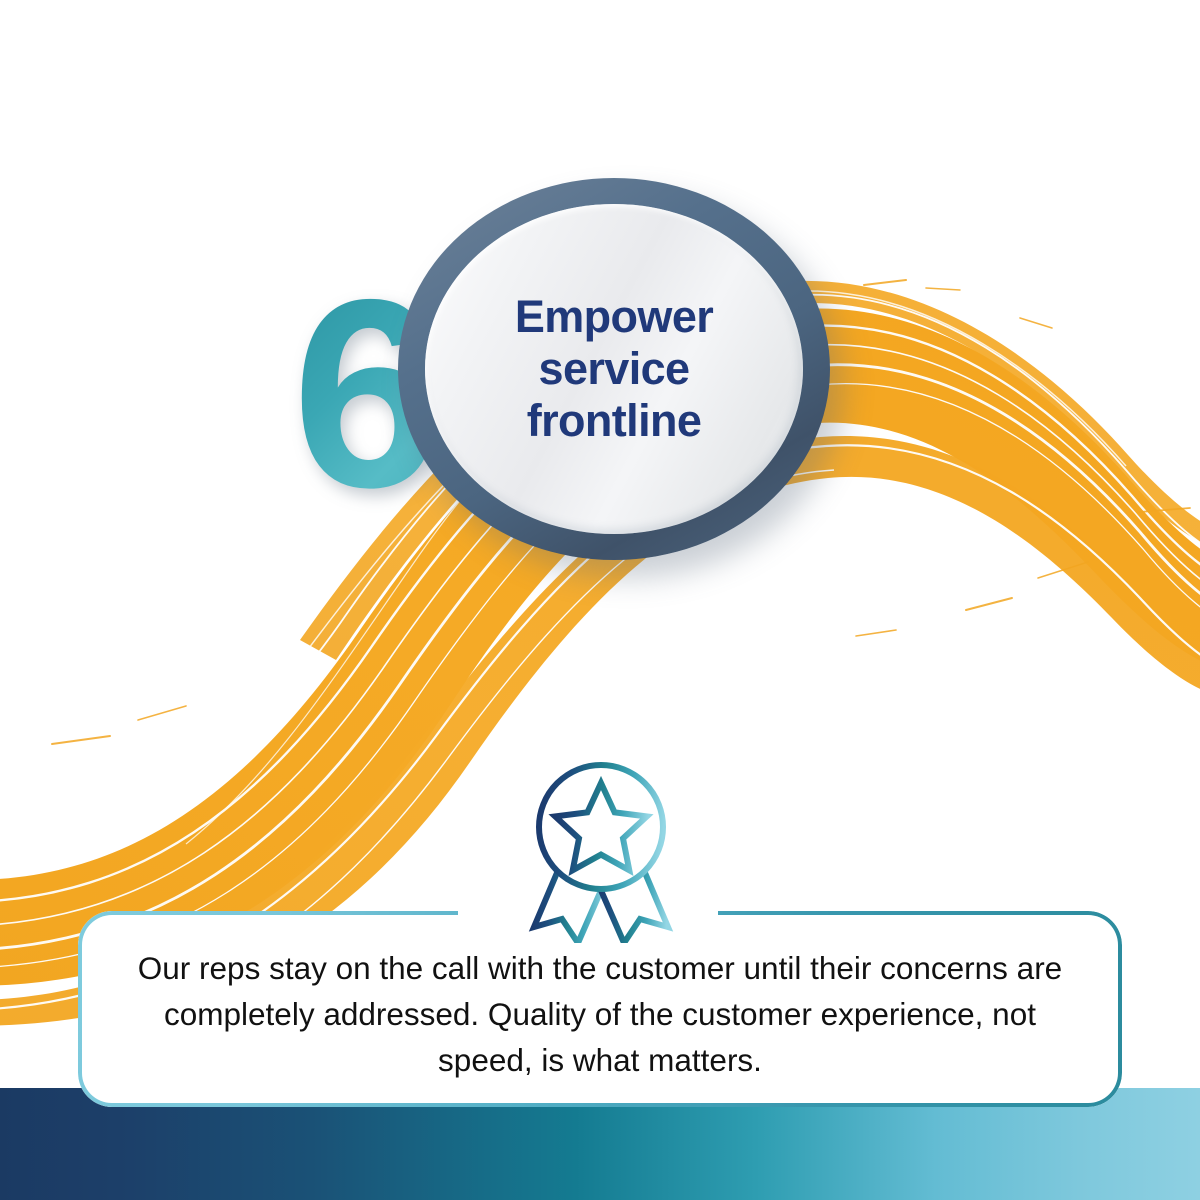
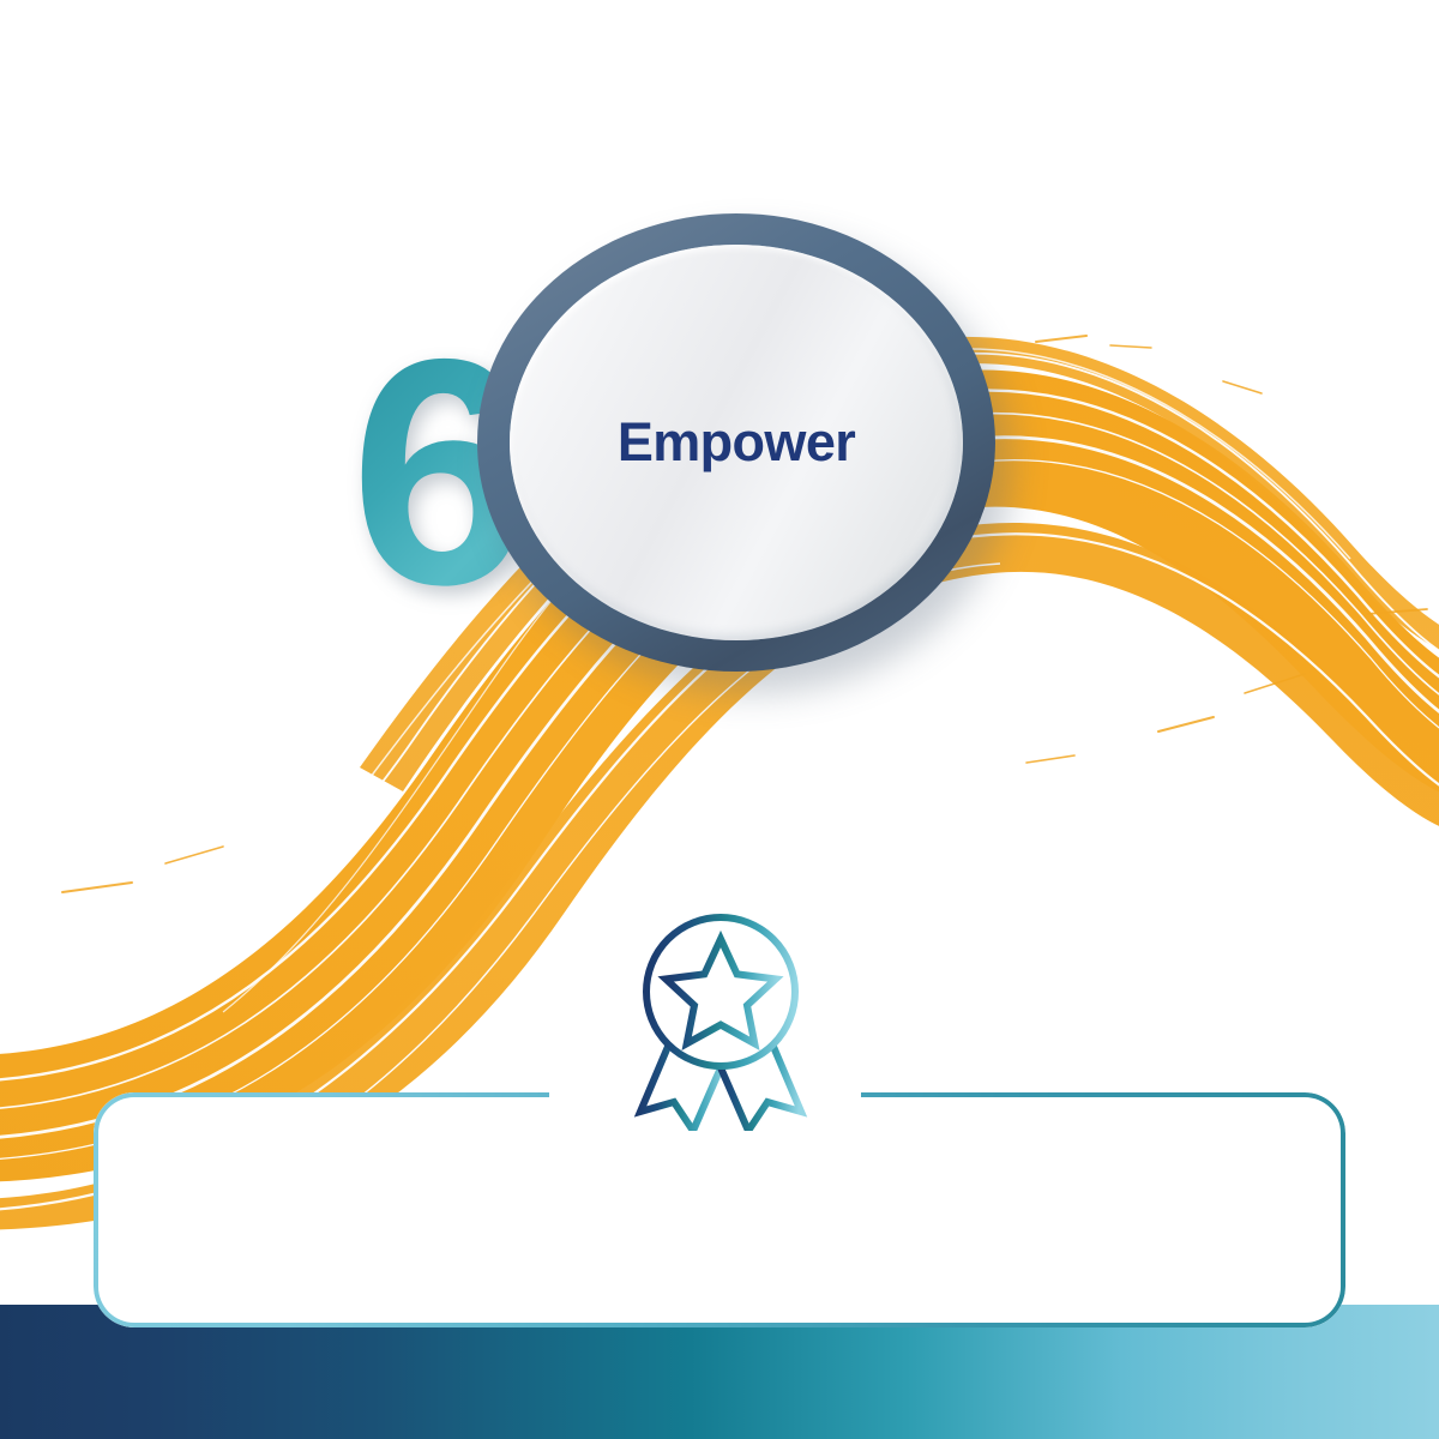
  6
  Empower
- service
- frontline
- Our reps stay on the call with the customer until their concerns are completely addressed. Quality of the customer experience, not speed, is what matters.
